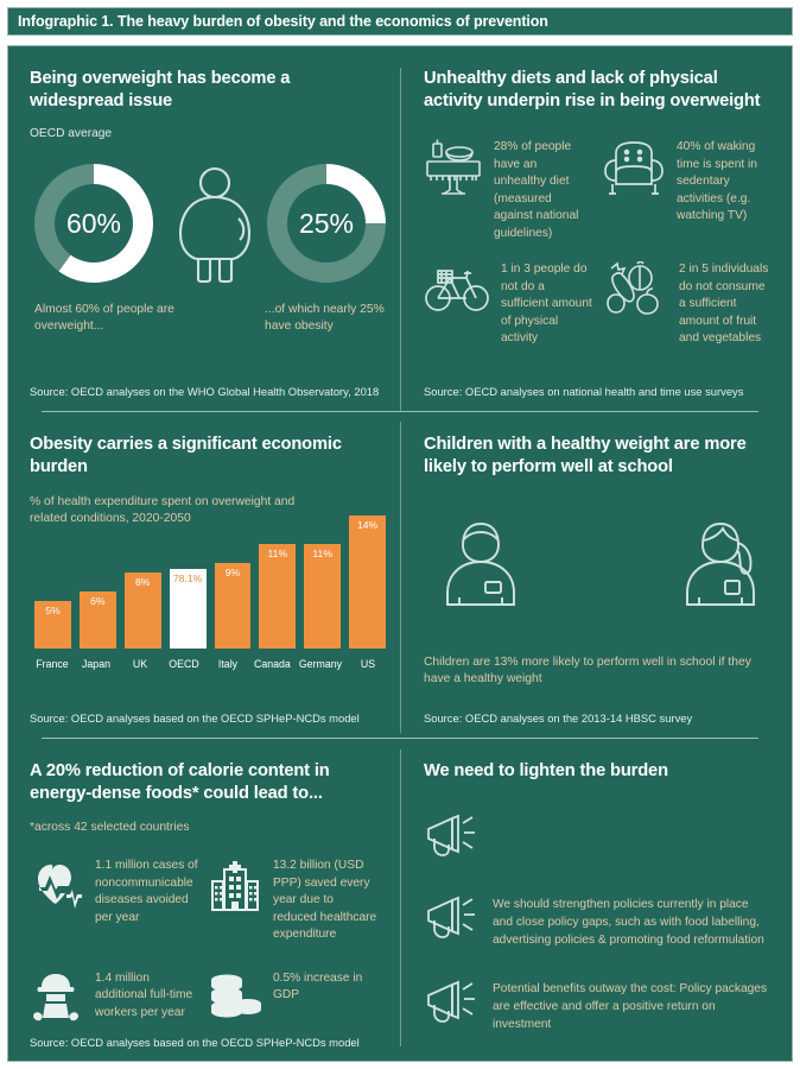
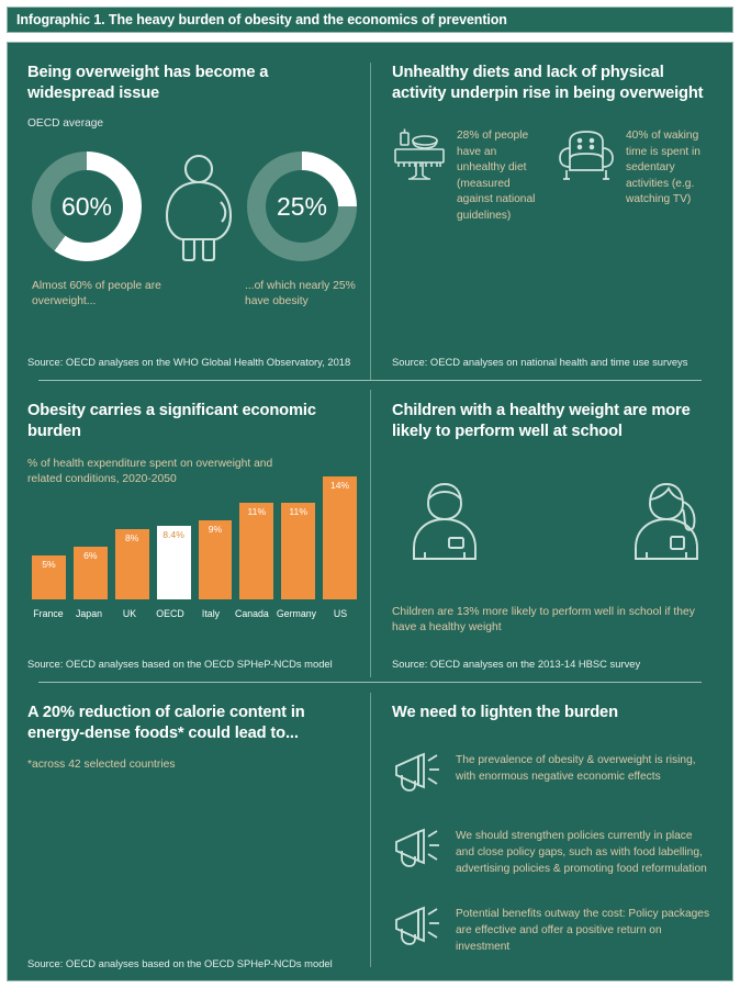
  Infographic 1. The heavy burden of obesity and the economics of prevention
  Being overweight has become a widespread issue
  OECD average
  60%
  25%
  Almost 60% of people are overweight...
  ...of which nearly 25% have obesity
  Source: OECD analyses on the WHO Global Health Observatory, 2018
  Unhealthy diets and lack of physical activity underpin rise in being overweight
  28% of people have an unhealthy diet (measured against national guidelines)
  40% of waking time is spent in sedentary activities (e.g. watching TV)
- 1 in 3 people do not do a sufficient amount of physical activity
- 2 in 5 individuals do not consume a sufficient amount of fruit and vegetables
  Source: OECD analyses on national health and time use surveys
  Obesity carries a significant economic burden
  % of health expenditure spent on overweight and related conditions, 2020-2050
  5%
  6%
  8%
- 78.1%
+ 8.4%
  9%
  11%
  11%
  14%
  France
  Japan
  UK
  OECD
  Italy
  Canada
  Germany
  US
  Source: OECD analyses based on the OECD SPHeP-NCDs model
  Children with a healthy weight are more likely to perform well at school
  Children are 13% more likely to perform well in school if they have a healthy weight
  Source: OECD analyses on the 2013-14 HBSC survey
  A 20% reduction of calorie content in energy-dense foods* could lead to...
  *across 42 selected countries
- 1.1 million cases of noncommunicable diseases avoided per year
- 13.2 billion (USD PPP) saved every year due to reduced healthcare expenditure
- 1.4 million additional full-time workers per year
- 0.5% increase in GDP
  Source: OECD analyses based on the OECD SPHeP-NCDs model
  We need to lighten the burden
+ The prevalence of obesity & overweight is rising, with enormous negative economic effects
  We should strengthen policies currently in place and close policy gaps, such as with food labelling, advertising policies & promoting food reformulation
  Potential benefits outway the cost: Policy packages are effective and offer a positive return on investment
